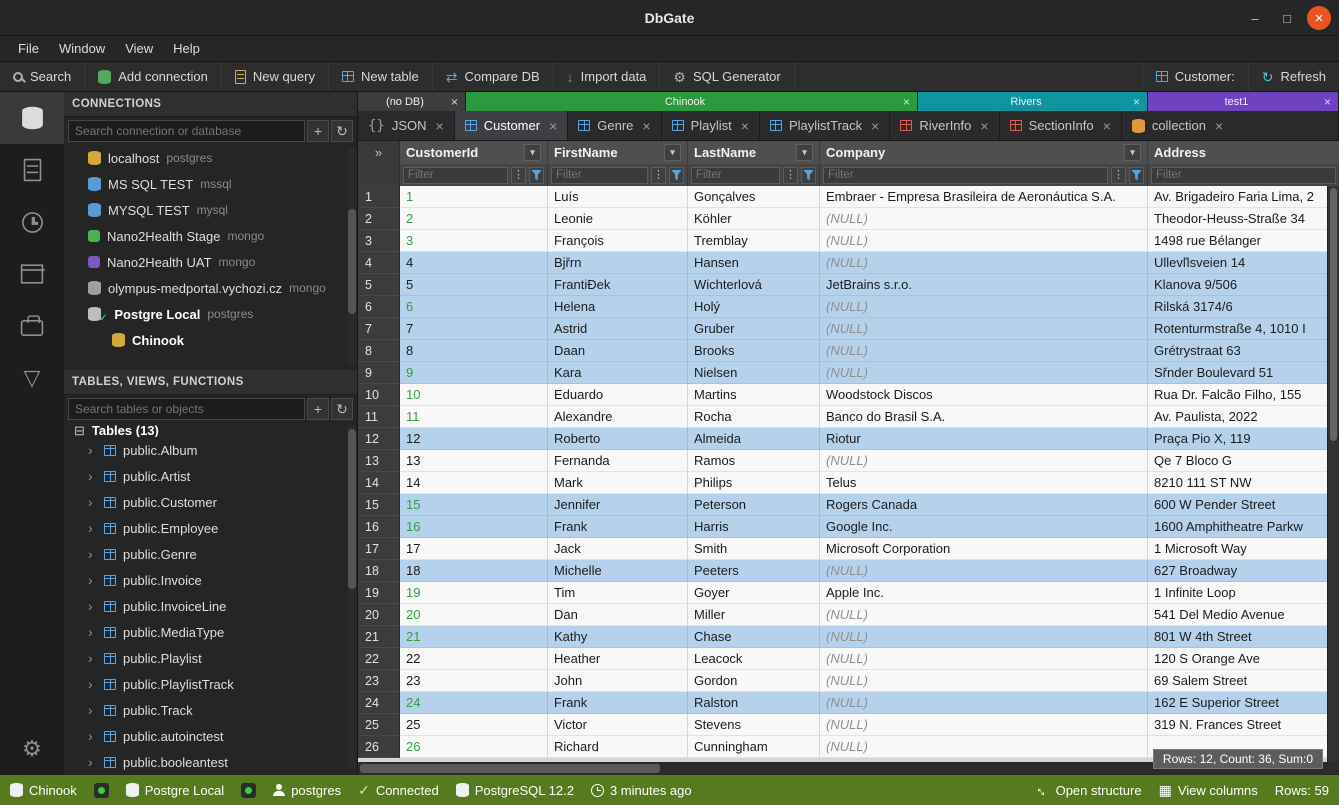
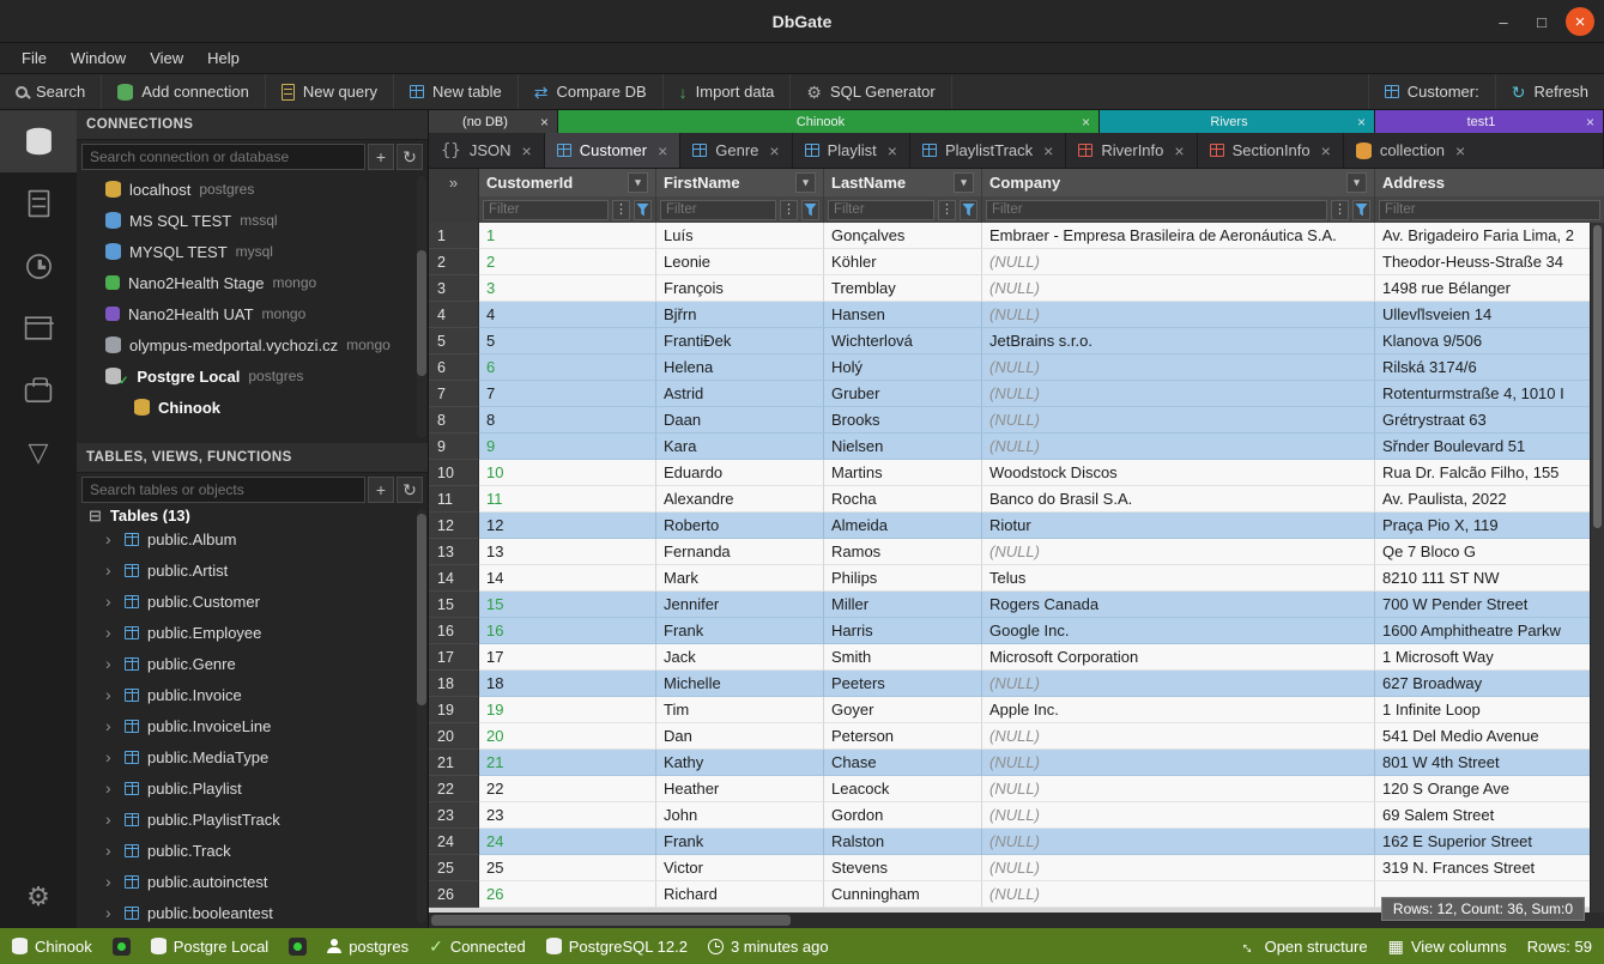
  DbGate
  –
  □
  ×
  File
  Window
  View
  Help
  Search
  Add connection
  New query
  New table
  ⇄
  Compare DB
  ↓
  Import data
  ⚙
  SQL Generator
  Customer:
  ↻
  Refresh
  ▽
  ⚙
  CONNECTIONS
  Search connection or database
  +
  ↻
  localhost
  postgres
  MS SQL TEST
  mssql
  MYSQL TEST
  mysql
  Nano2Health Stage
  mongo
  Nano2Health UAT
  mongo
  olympus-medportal.vychozi.cz
  mongo
  ✓
  Postgre Local
  postgres
  Chinook
  TABLES, VIEWS, FUNCTIONS
  Search tables or objects
  +
  ↻
  ⊟
  Tables (13)
  ›
  public.Album
  ›
  public.Artist
  ›
  public.Customer
  ›
  public.Employee
  ›
  public.Genre
  ›
  public.Invoice
  ›
  public.InvoiceLine
  ›
  public.MediaType
  ›
  public.Playlist
  ›
  public.PlaylistTrack
  ›
  public.Track
  ›
  public.autoinctest
  ›
  public.booleantest
  (no DB)
  ×
  Chinook
  ×
  Rivers
  ×
  test1
  ×
  {}
  JSON
  ×
  Customer
  ×
  Genre
  ×
  Playlist
  ×
  PlaylistTrack
  ×
  RiverInfo
  ×
  SectionInfo
  ×
  collection
  ×
  »
  CustomerId
  ▾
  FirstName
  ▾
  LastName
  ▾
  Company
  ▾
  Address
  Filter
  ⋮
  Filter
  ⋮
  Filter
  ⋮
  Filter
  ⋮
  Filter
  1
  1
  Luís
  Gonçalves
  Embraer - Empresa Brasileira de Aeronáutica S.A.
  Av. Brigadeiro Faria Lima, 2
  2
  2
  Leonie
  Köhler
  (NULL)
  Theodor-Heuss-Straße 34
  3
  3
  François
  Tremblay
  (NULL)
  1498 rue Bélanger
  4
  4
  Bjřrn
  Hansen
  (NULL)
  Ullevľlsveien 14
  5
  5
  FrantiĐek
  Wichterlová
  JetBrains s.r.o.
  Klanova 9/506
  6
  6
  Helena
  Holý
  (NULL)
  Rilská 3174/6
  7
  7
  Astrid
  Gruber
  (NULL)
  Rotenturmstraße 4, 1010 I
  8
  8
  Daan
  Brooks
  (NULL)
  Grétrystraat 63
  9
  9
  Kara
  Nielsen
  (NULL)
  Sřnder Boulevard 51
  10
  10
  Eduardo
  Martins
  Woodstock Discos
  Rua Dr. Falcão Filho, 155
  11
  11
  Alexandre
  Rocha
  Banco do Brasil S.A.
  Av. Paulista, 2022
  12
  12
  Roberto
  Almeida
  Riotur
  Praça Pio X, 119
  13
  13
  Fernanda
  Ramos
  (NULL)
  Qe 7 Bloco G
  14
  14
  Mark
  Philips
  Telus
  8210 111 ST NW
  15
  15
  Jennifer
- Peterson
+ Miller
  Rogers Canada
- 600 W Pender Street
+ 700 W Pender Street
  16
  16
  Frank
  Harris
  Google Inc.
  1600 Amphitheatre Parkw
  17
  17
  Jack
  Smith
  Microsoft Corporation
  1 Microsoft Way
  18
  18
  Michelle
  Peeters
  (NULL)
  627 Broadway
  19
  19
  Tim
  Goyer
  Apple Inc.
  1 Infinite Loop
  20
  20
  Dan
- Miller
+ Peterson
  (NULL)
  541 Del Medio Avenue
  21
  21
  Kathy
  Chase
  (NULL)
  801 W 4th Street
  22
  22
  Heather
  Leacock
  (NULL)
  120 S Orange Ave
  23
  23
  John
  Gordon
  (NULL)
  69 Salem Street
  24
  24
  Frank
  Ralston
  (NULL)
  162 E Superior Street
  25
  25
  Victor
  Stevens
  (NULL)
  319 N. Frances Street
  26
  26
  Richard
  Cunningham
  (NULL)
  Rows: 12, Count: 36, Sum:0
  Chinook
  Postgre Local
  postgres
  ✓
  Connected
  PostgreSQL 12.2
  3 minutes ago
  Open structure
  ▦
  View columns
  Rows: 59
